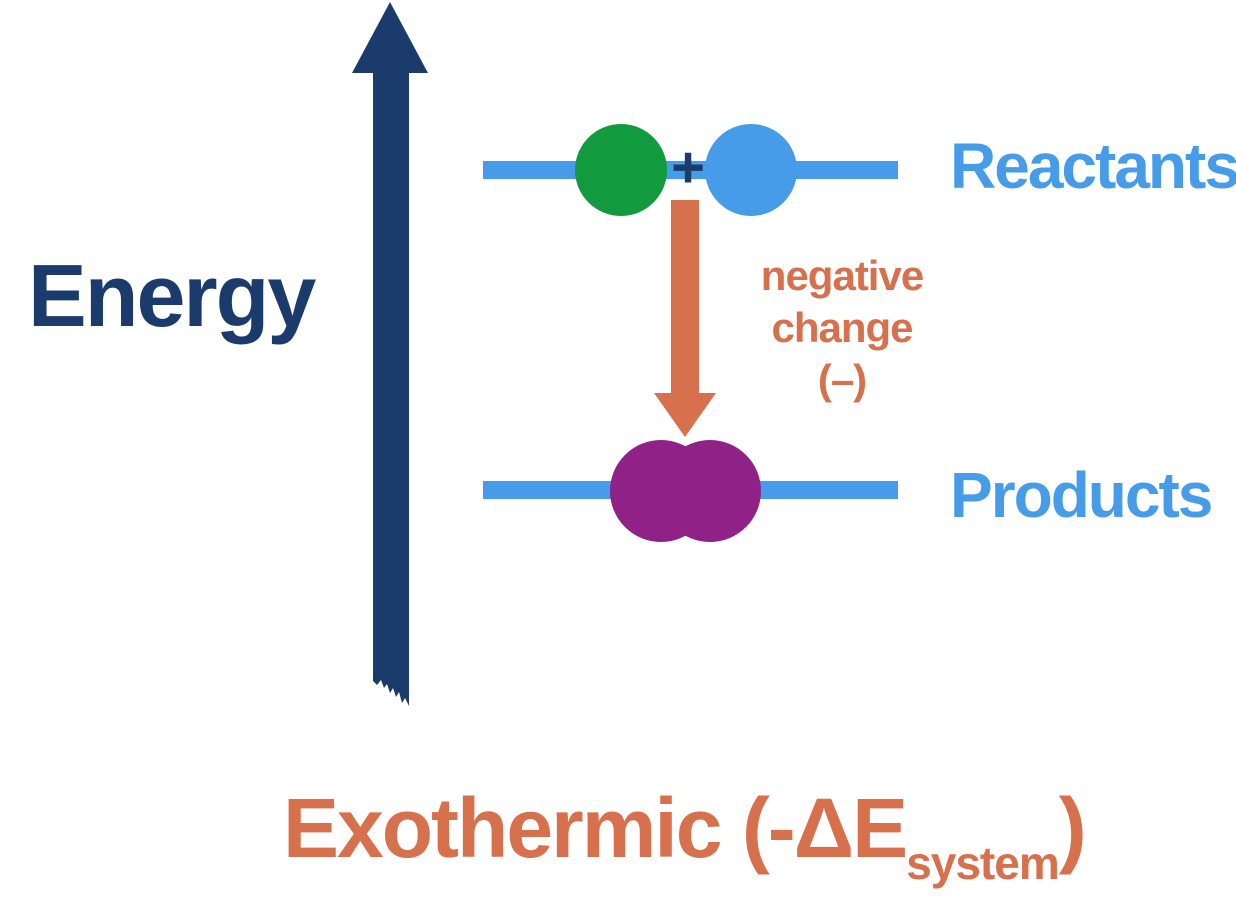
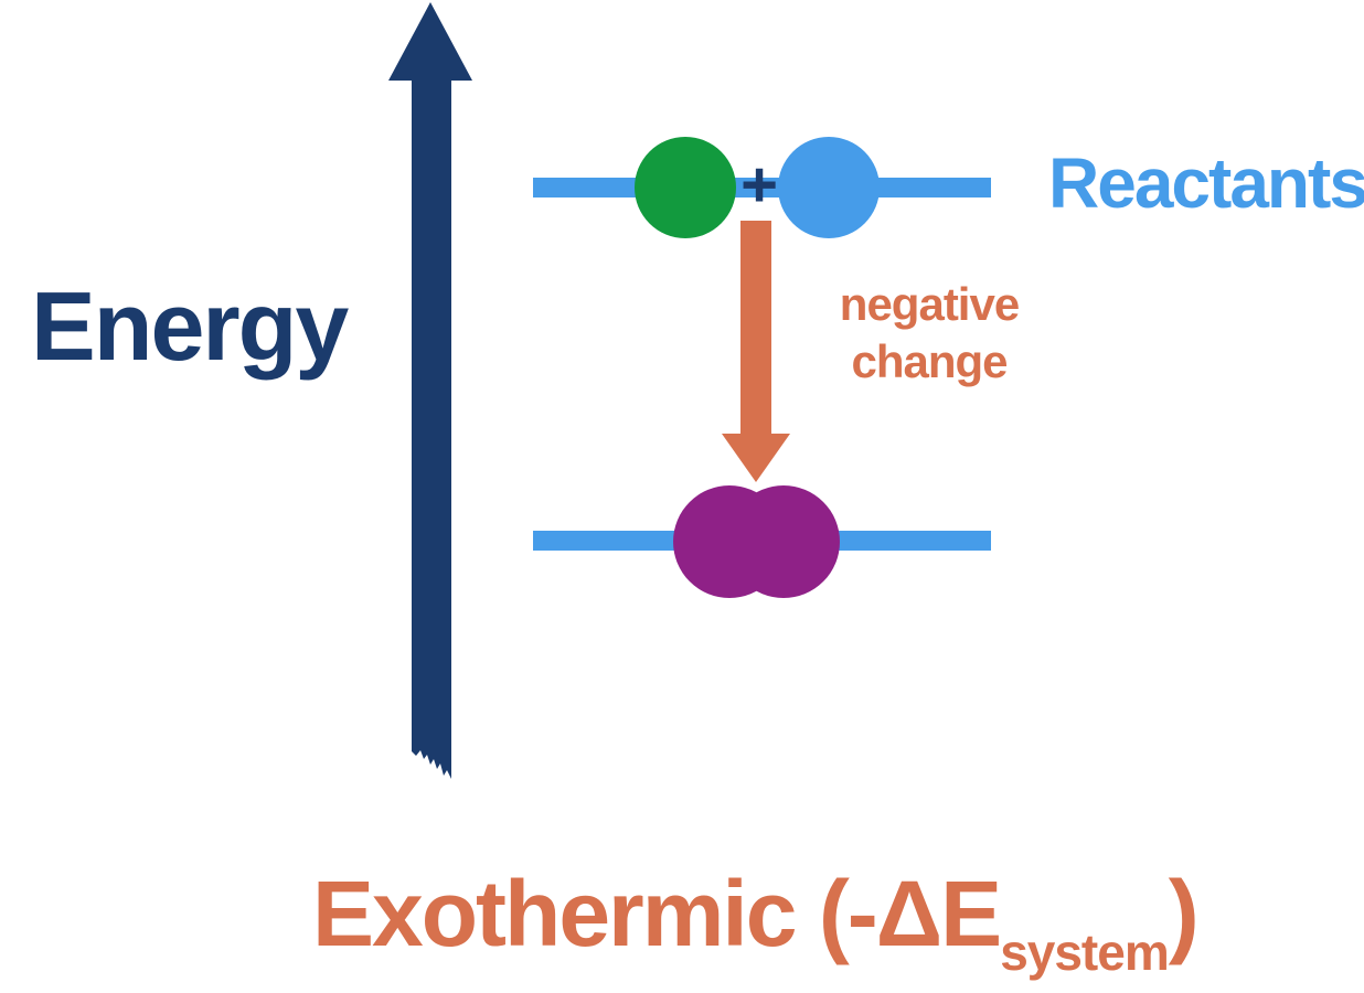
  Energy
  +
  Reactants
  negative
  change
- (–)
- Products
  Exothermic (-ΔEsystem)
